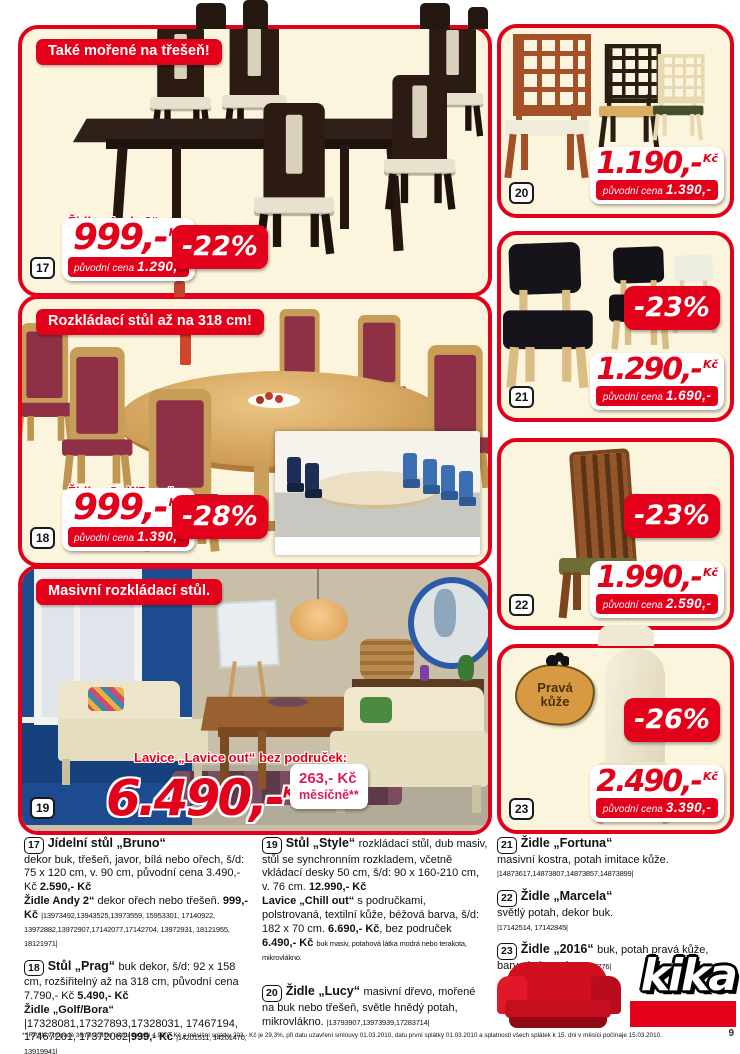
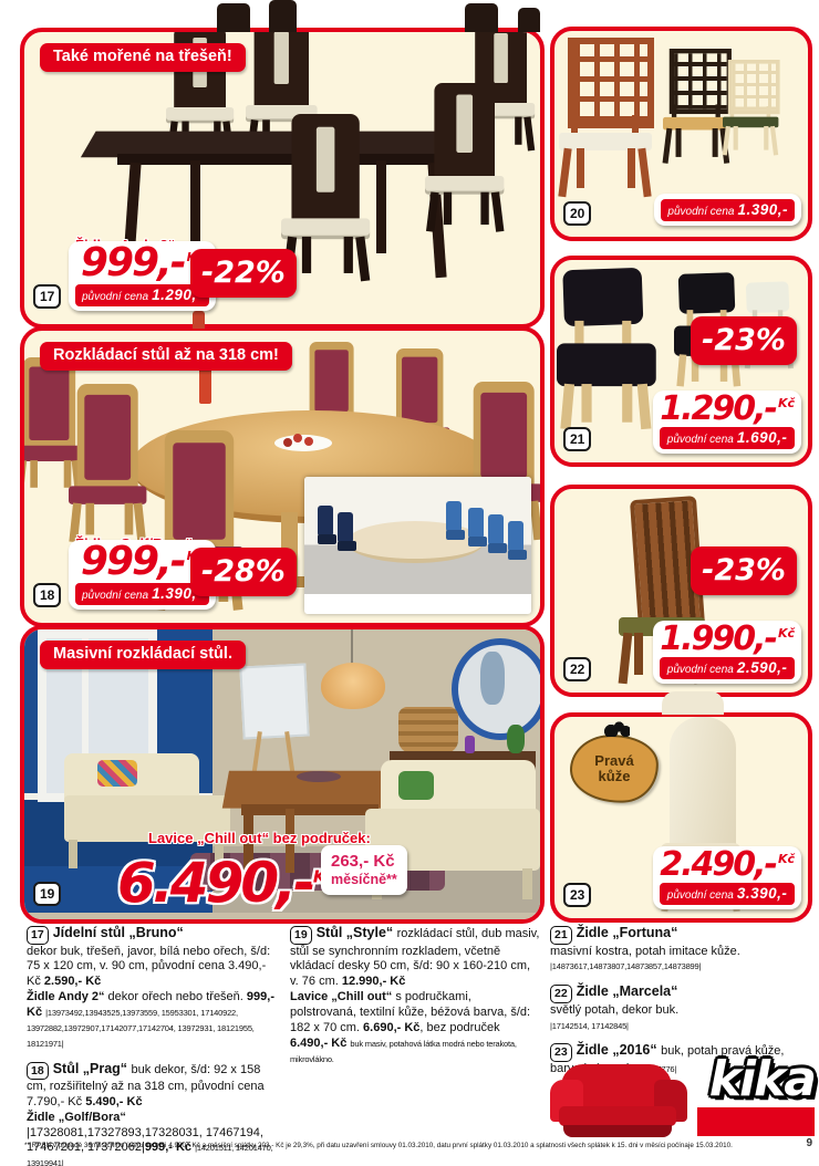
  Také mořené na třešeň!
  999,-
  původní cena 1.290
  -22%
  17
  Rozkládací stůl až na 318 cm!
  999,-
  původní cena 1.390
  -28%
  18
  Masivní rozkládací stůl.
- Lavice „Lavice out“ bez područek:
+ Lavice „Chill out“ bez područek:
  6.490,-K
  263,- Kč
  měsíčně**
  19
- 1.190,- Kč
  původní cena 1.390,-
  20
  -23%
  1.290,- Kč
  původní cena 1.690,-
  21
  -23%
  1.990,- Kč
  původní cena 2.590,-
  22
  Pravá
  kůže
- -26%
  2.490,- Kč
  původní cena 3.390,-
  23
  17 Jídelní stůl „Bruno“
  dekor buk, třešeň, javor, bílá nebo ořech, š/d: 75 x 120 cm, v. 90 cm, původní cena 3.490,- Kč 2.590,- Kč
  Židle Andy 2“ dekor ořech nebo třešeň. 999,- Kč |13973492,13943525,13973559, 15953301, 17140922, 13972882,13972907,17142077,17142704, 13972931, 18121955, 18121971|
  18 Stůl „Prag“ buk dekor, š/d: 92 x 158 cm, rozšiřitelný až na 318 cm, původní cena 7.790,- Kč 5.490,- Kč
  Židle „Golf/Bora“ |17328081,17327893,17328031, 17467194, 17467201, 17372062|999,- Kč |14201511, 14201470, 13919941|
  19 Stůl „Style“ rozkládací stůl, dub masiv, stůl se synchronním rozkladem, včetně vkládací desky 50 cm, š/d: 90 x 160-210 cm, v. 76 cm. 12.990,- Kč
  Lavice „Chill out“ s područkami, polstrovaná, textilní kůže, béžová barva, š/d: 182 x 70 cm. 6.690,- Kč, bez područek 6.490,- Kč buk masiv, potahová látka modrá nebo terakota, mikrovlákno.
- 20 Židle „Lucy“ masivní dřevo, mořené na buk nebo třešeň, světle hnědý potah, mikrovlákno. |13793907,13973939,17283714|
  21 Židle „Fortuna“
  masivní kostra, potah imitace kůže.
  |14873617,14873807,14873857,14873899|
  22 Židle „Marcela“
  světlý potah, dekor buk.
  |17142514, 17142845|
  kika
  9
